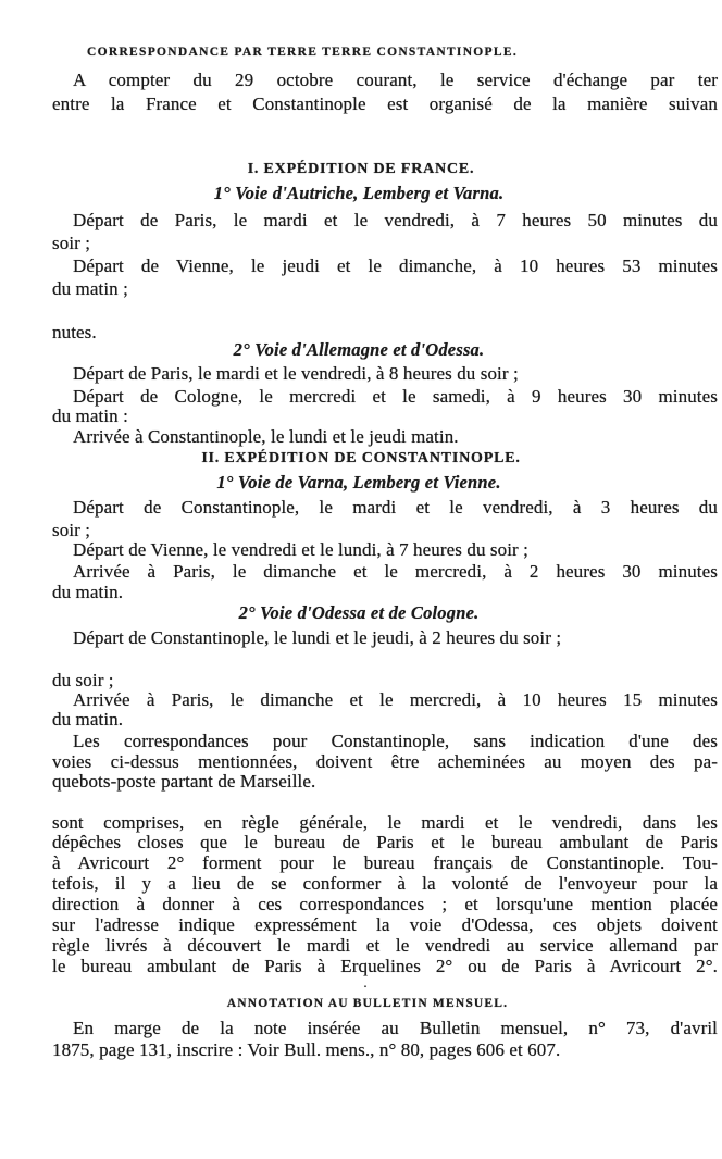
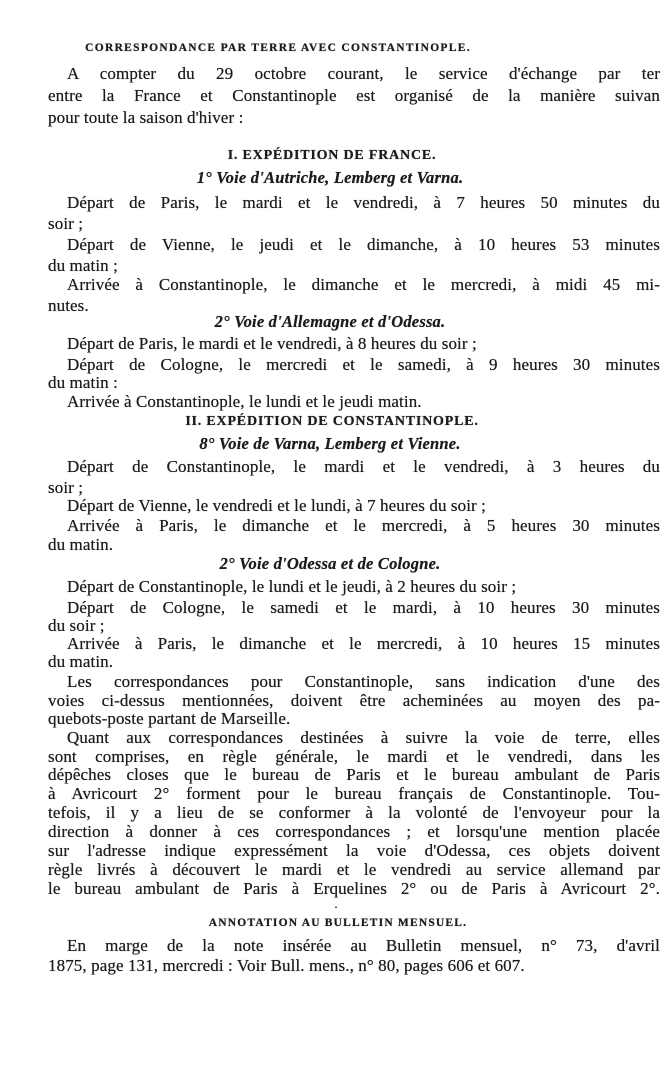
- CORRESPONDANCE PAR TERRE TERRE CONSTANTINOPLE.
+ CORRESPONDANCE PAR TERRE AVEC CONSTANTINOPLE.
  A compter du 29 octobre courant, le service d'échange par ter
  entre la France et Constantinople est organisé de la manière suivan
+ pour toute la saison d'hiver :
  I. EXPÉDITION DE FRANCE.
  1° Voie d'Autriche, Lemberg et Varna.
  Départ de Paris, le mardi et le vendredi, à 7 heures 50 minutes du
  soir ;
  Départ de Vienne, le jeudi et le dimanche, à 10 heures 53 minutes
  du matin ;
+ Arrivée à Constantinople, le dimanche et le mercredi, à midi 45 mi-
  nutes.
  2° Voie d'Allemagne et d'Odessa.
  Départ de Paris, le mardi et le vendredi, à 8 heures du soir ;
  Départ de Cologne, le mercredi et le samedi, à 9 heures 30 minutes
  du matin :
  Arrivée à Constantinople, le lundi et le jeudi matin.
  II. EXPÉDITION DE CONSTANTINOPLE.
- 1° Voie de Varna, Lemberg et Vienne.
+ 8° Voie de Varna, Lemberg et Vienne.
  Départ de Constantinople, le mardi et le vendredi, à 3 heures du
  soir ;
  Départ de Vienne, le vendredi et le lundi, à 7 heures du soir ;
- Arrivée à Paris, le dimanche et le mercredi, à 2 heures 30 minutes
+ Arrivée à Paris, le dimanche et le mercredi, à 5 heures 30 minutes
  du matin.
  2° Voie d'Odessa et de Cologne.
  Départ de Constantinople, le lundi et le jeudi, à 2 heures du soir ;
+ Départ de Cologne, le samedi et le mardi, à 10 heures 30 minutes
  du soir ;
  Arrivée à Paris, le dimanche et le mercredi, à 10 heures 15 minutes
  du matin.
  Les correspondances pour Constantinople, sans indication d'une des
  voies ci-dessus mentionnées, doivent être acheminées au moyen des pa-
  quebots-poste partant de Marseille.
+ Quant aux correspondances destinées à suivre la voie de terre, elles
  sont comprises, en règle générale, le mardi et le vendredi, dans les
  dépêches closes que le bureau de Paris et le bureau ambulant de Paris
  à Avricourt 2° forment pour le bureau français de Constantinople. Tou-
  tefois, il y a lieu de se conformer à la volonté de l'envoyeur pour la
  direction à donner à ces correspondances ; et lorsqu'une mention placée
  sur l'adresse indique expressément la voie d'Odessa, ces objets doivent
  règle livrés à découvert le mardi et le vendredi au service allemand par
  le bureau ambulant de Paris à Erquelines 2° ou de Paris à Avricourt 2°.
  .
  ANNOTATION AU BULLETIN MENSUEL.
  En marge de la note insérée au Bulletin mensuel, n° 73, d'avril
- 1875, page 131, inscrire : Voir Bull. mens., n° 80, pages 606 et 607.
+ 1875, page 131, mercredi : Voir Bull. mens., n° 80, pages 606 et 607.
